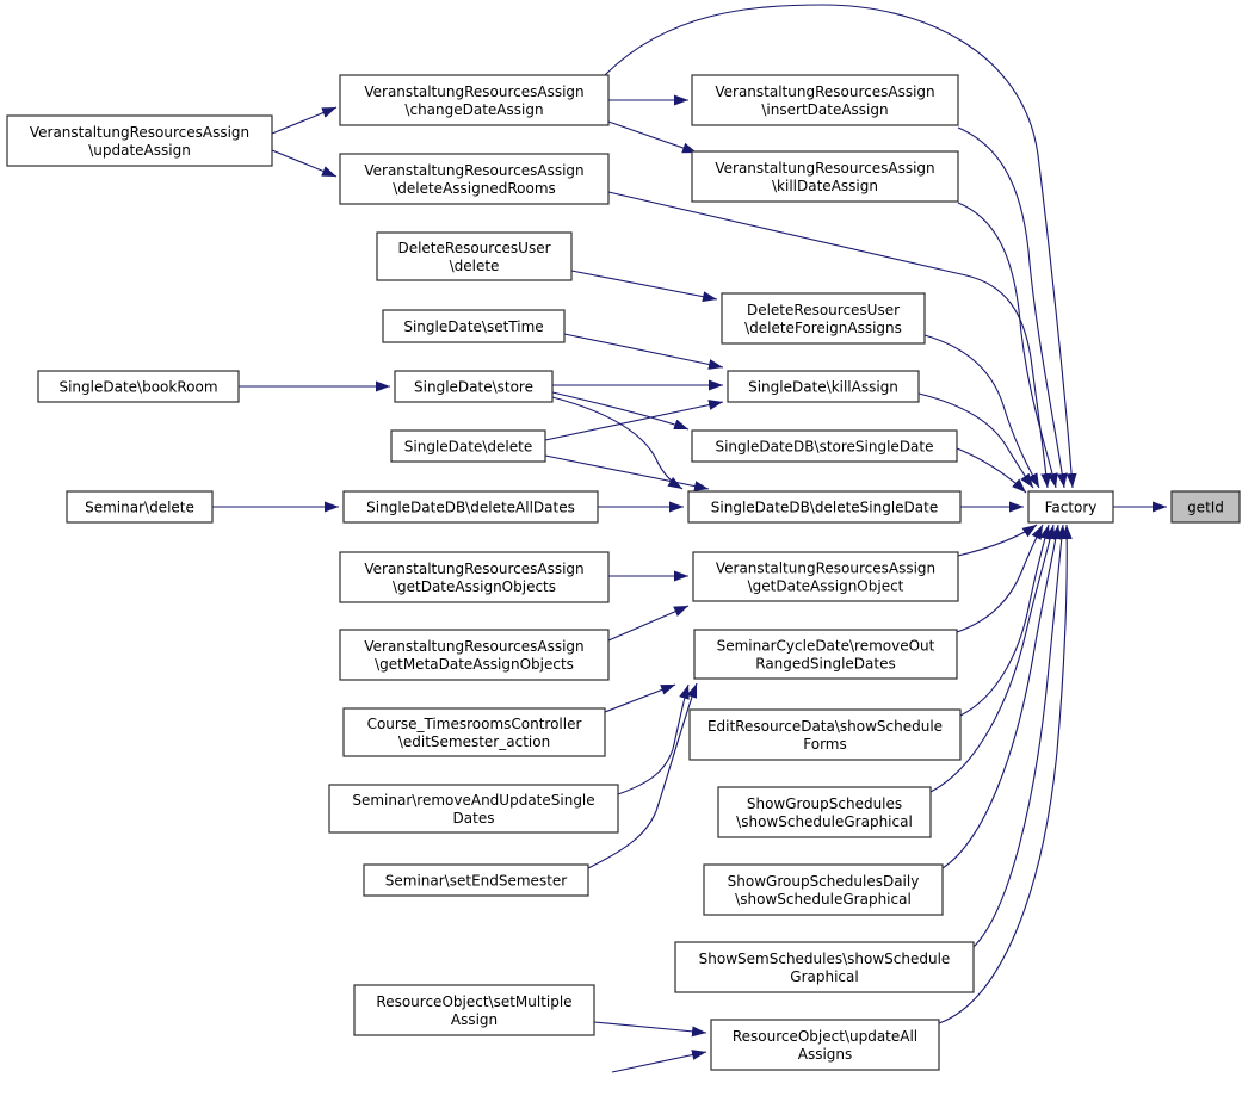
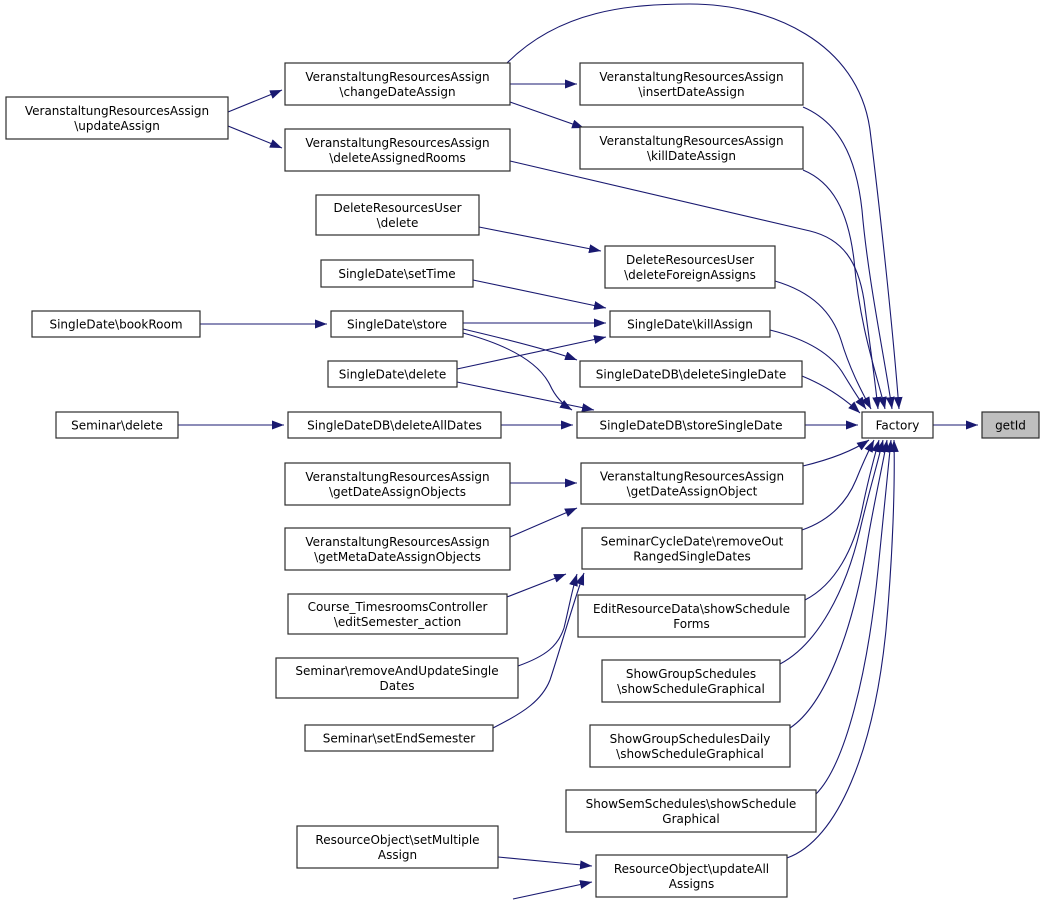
  VeranstaltungResourcesAssign
  \updateAssign
  VeranstaltungResourcesAssign
  \changeDateAssign
  VeranstaltungResourcesAssign
  \insertDateAssign
  VeranstaltungResourcesAssign
  \deleteAssignedRooms
  VeranstaltungResourcesAssign
  \killDateAssign
  DeleteResourcesUser
  \delete
  DeleteResourcesUser
  \deleteForeignAssigns
  SingleDate\setTime
  SingleDate\bookRoom
  SingleDate\store
  SingleDate\killAssign
  SingleDate\delete
- SingleDateDB\storeSingleDate
+ SingleDateDB\deleteSingleDate
  Seminar\delete
  SingleDateDB\deleteAllDates
- SingleDateDB\deleteSingleDate
+ SingleDateDB\storeSingleDate
  Factory
  getId
  VeranstaltungResourcesAssign
  \getDateAssignObjects
  VeranstaltungResourcesAssign
  \getDateAssignObject
  VeranstaltungResourcesAssign
  \getMetaDateAssignObjects
  SeminarCycleDate\removeOut
  RangedSingleDates
  Course_TimesroomsController
  \editSemester_action
  EditResourceData\showSchedule
  Forms
  Seminar\removeAndUpdateSingle
  Dates
  ShowGroupSchedules
  \showScheduleGraphical
  Seminar\setEndSemester
  ShowGroupSchedulesDaily
  \showScheduleGraphical
  ShowSemSchedules\showSchedule
  Graphical
  ResourceObject\setMultiple
  Assign
  ResourceObject\updateAll
  Assigns
